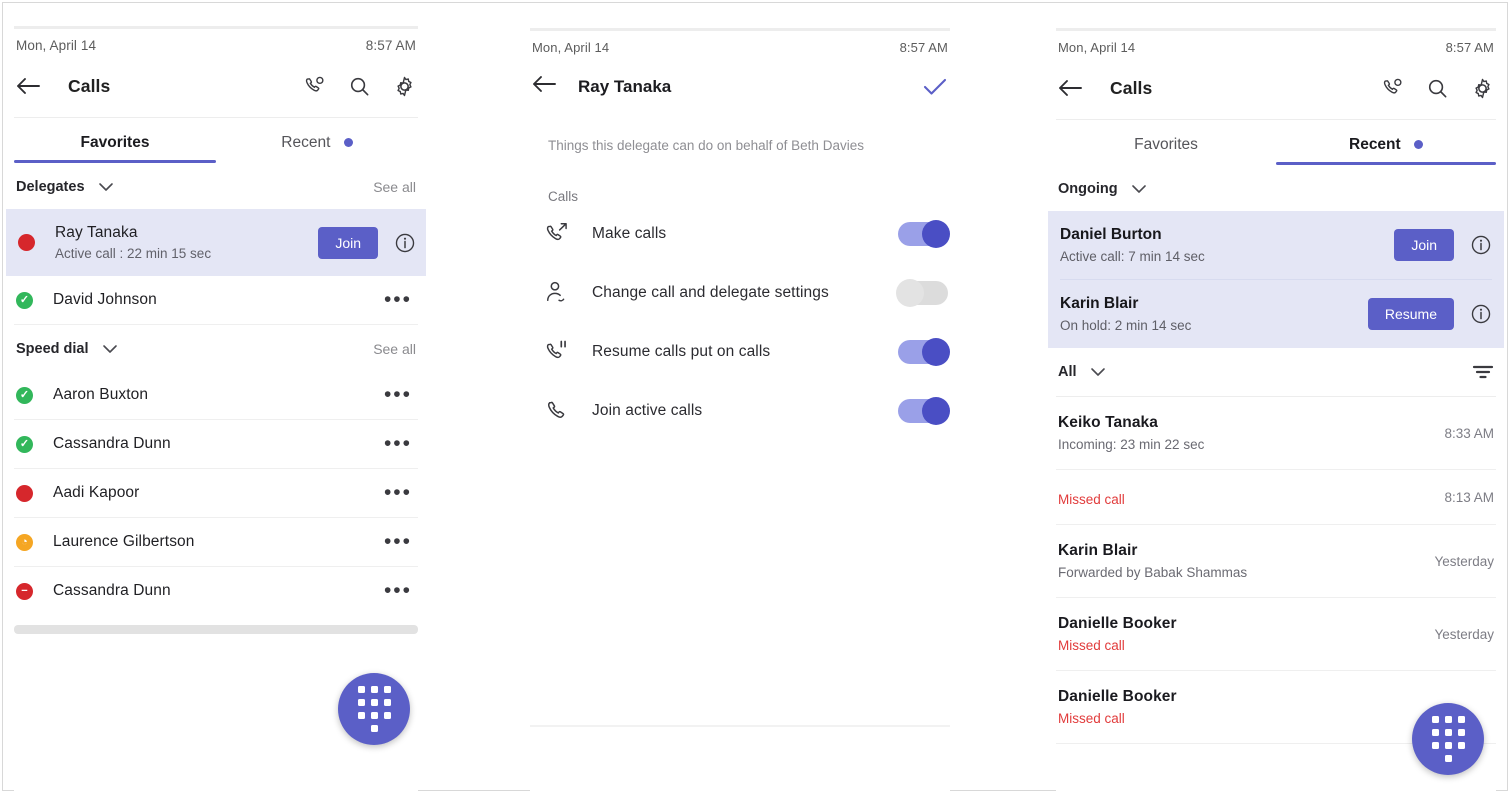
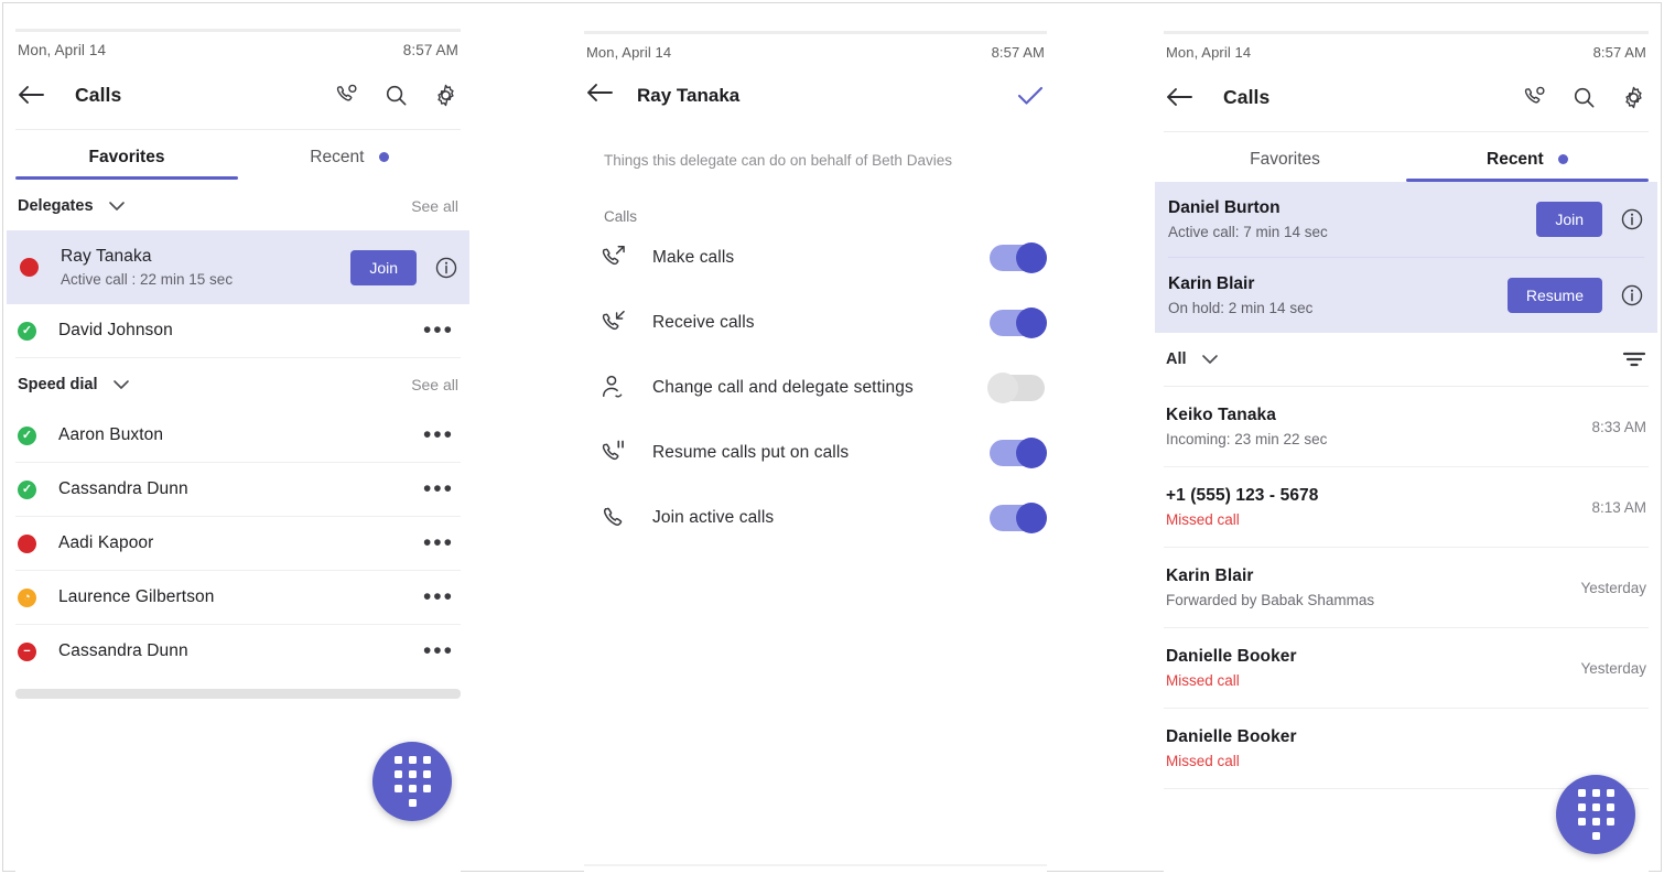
  Mon, April 14
  8:57 AM
  Calls
  Favorites
  Recent
  Delegates
  See all
  Ray Tanaka
  Active call : 22 min 15 sec
  Join
  ✓
  David Johnson
  •••
  Speed dial
  See all
  ✓
  Aaron Buxton
  •••
  ✓
  Cassandra Dunn
  •••
  Aadi Kapoor
  •••
  ◔
  Laurence Gilbertson
  •••
  −
  Cassandra Dunn
  •••
  Mon, April 14
  8:57 AM
  Ray Tanaka
  Things this delegate can do on behalf of Beth Davies
  Calls
  Make calls
+ Receive calls
  Change call and delegate settings
  Resume calls put on calls
  Join active calls
  Mon, April 14
  8:57 AM
  Calls
  Favorites
  Recent
- Ongoing
  Daniel Burton
  Active call: 7 min 14 sec
  Join
  Karin Blair
  On hold: 2 min 14 sec
  Resume
  All
  Keiko Tanaka
  Incoming: 23 min 22 sec
  8:33 AM
+ +1 (555) 123 - 5678
  Missed call
  8:13 AM
  Karin Blair
  Forwarded by Babak Shammas
  Yesterday
  Danielle Booker
  Missed call
  Yesterday
  Danielle Booker
  Missed call
